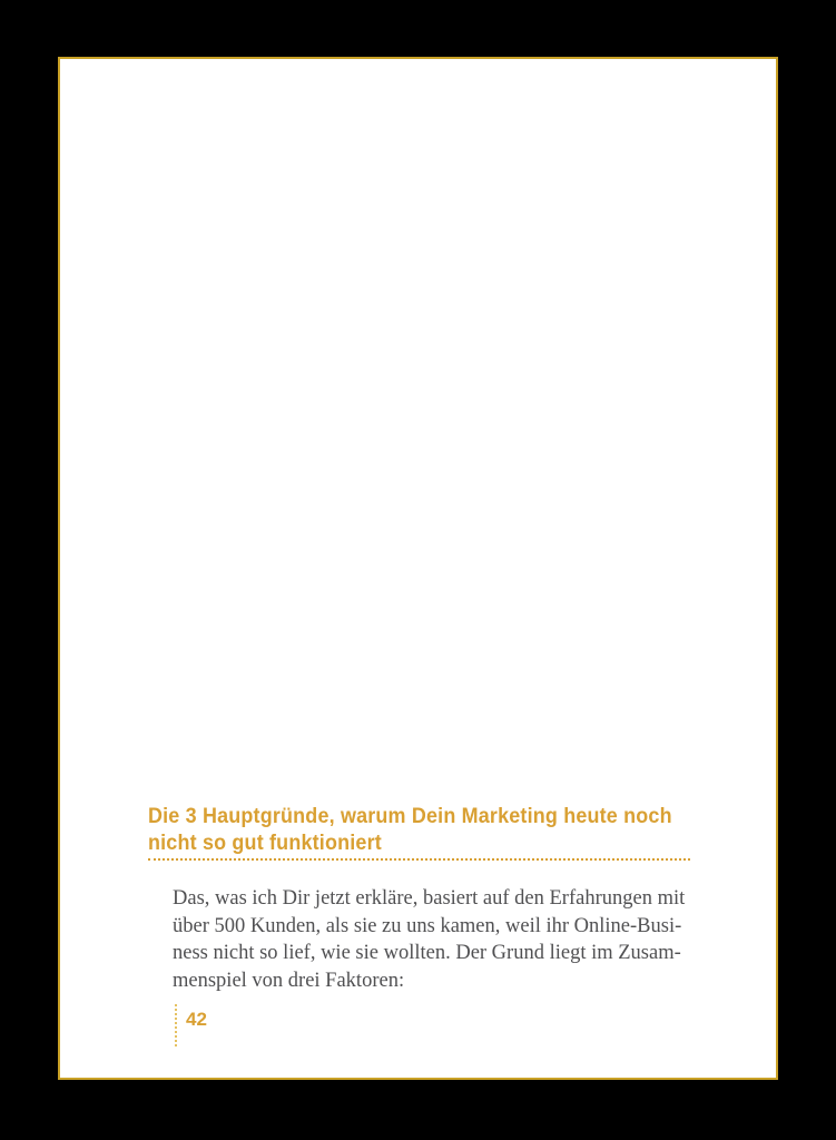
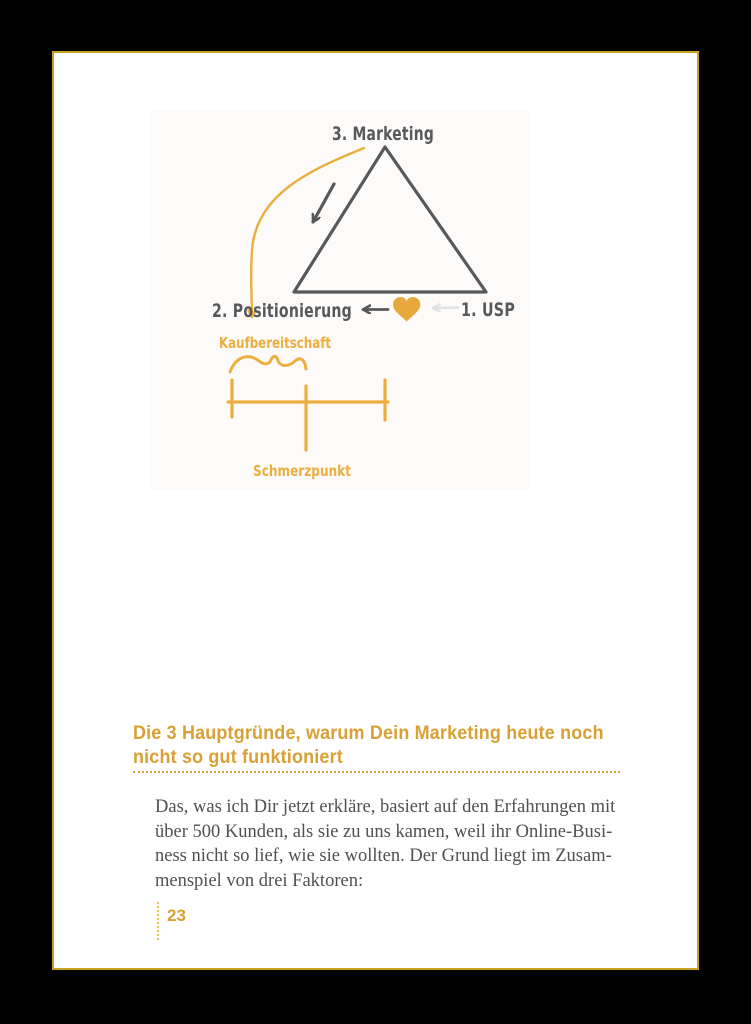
+ 3. Marketing
+ 2. Positionierung
+ 1. USP
+ Kaufbereitschaft
+ Schmerzpunkt
  Die 3 Hauptgründe, warum Dein Marketing heute noch
  nicht so gut funktioniert
  Das, was ich Dir jetzt erkläre, basiert auf den Erfahrungen mit
  über 500 Kunden, als sie zu uns kamen, weil ihr Online-Busi-
  ness nicht so lief, wie sie wollten. Der Grund liegt im Zusam-
  menspiel von drei Faktoren:
- 42
+ 23
